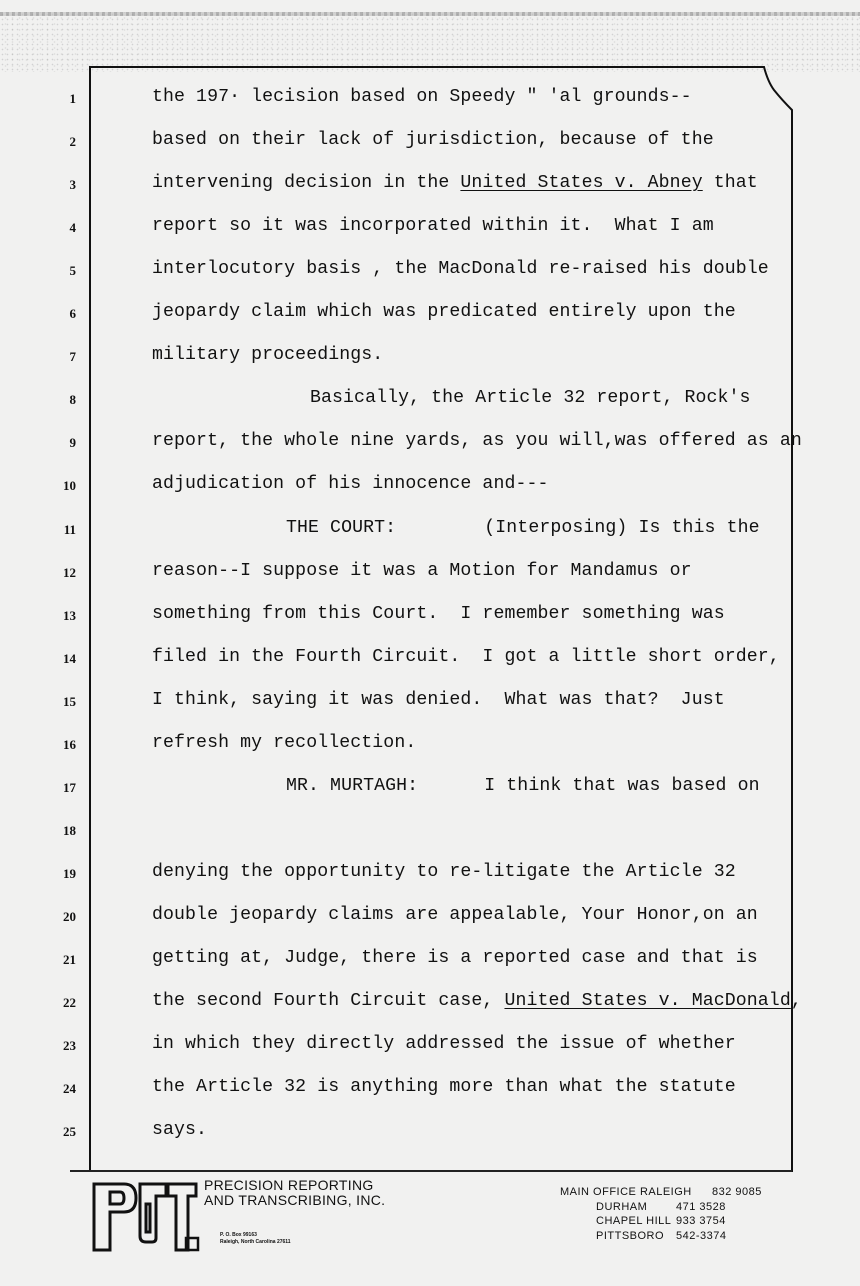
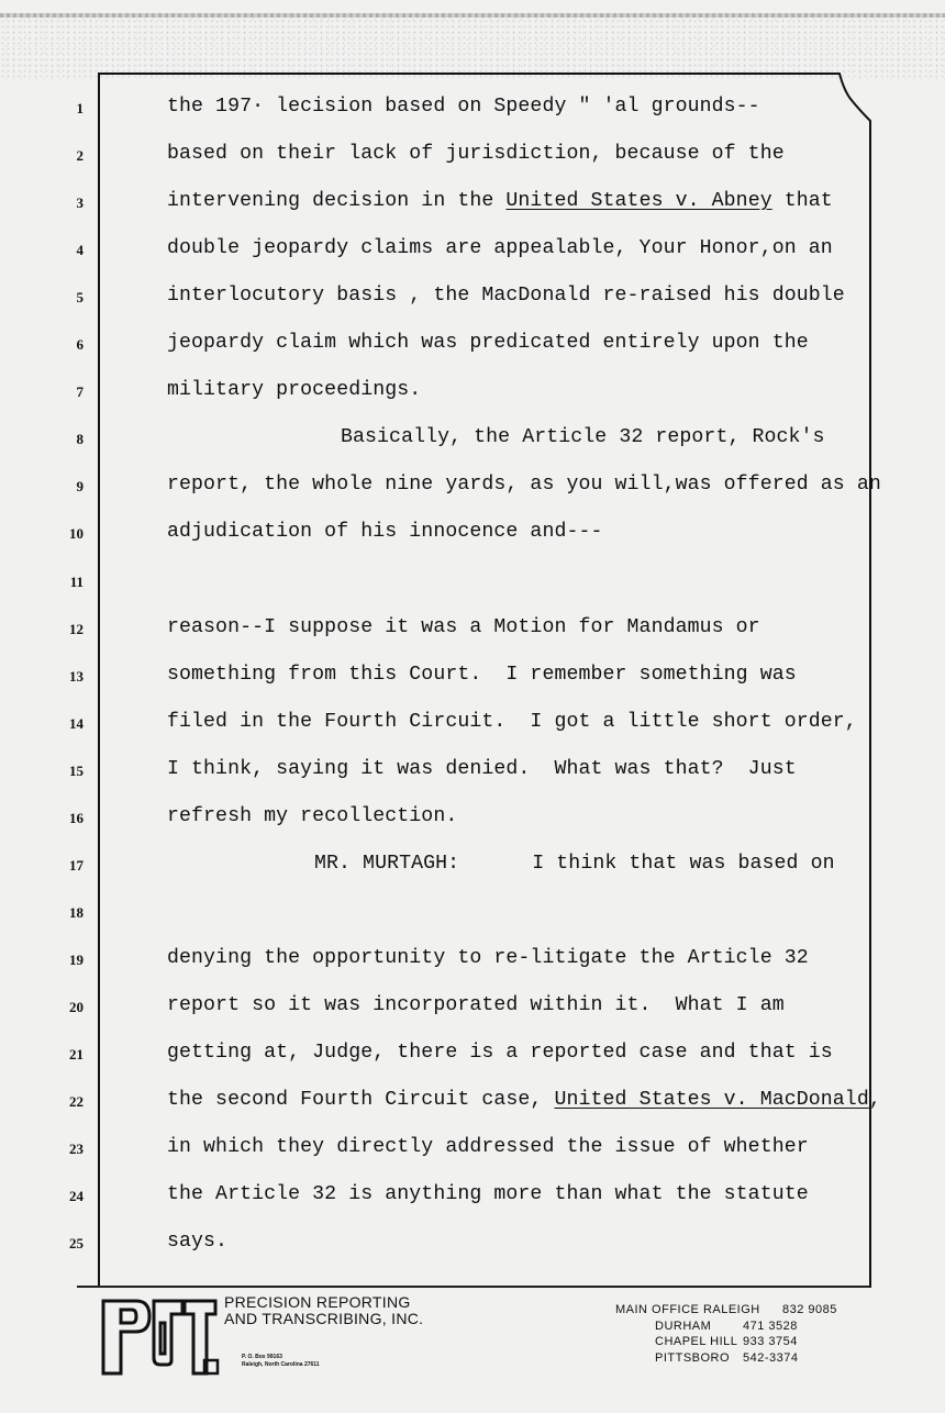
  1
  the 197· lecision based on Speedy ″ 'al grounds--
  2
  based on their lack of jurisdiction, because of the
  3
  intervening decision in the United States v. Abney that
  4
- report so it was incorporated within it. What I am
+ double jeopardy claims are appealable, Your Honor,on an
  5
  interlocutory basis , the MacDonald re-raised his double
  6
  jeopardy claim which was predicated entirely upon the
  7
  military proceedings.
  8
  Basically, the Article 32 report, Rock's
  9
  report, the whole nine yards, as you will,was offered as an
  10
  adjudication of his innocence and---
  11
- THE COURT: (Interposing) Is this the
  12
  reason--I suppose it was a Motion for Mandamus or
  13
  something from this Court. I remember something was
  14
  filed in the Fourth Circuit. I got a little short order,
  15
  I think, saying it was denied. What was that? Just
  16
  refresh my recollection.
  17
  MR. MURTAGH: I think that was based on
  18
  19
  denying the opportunity to re-litigate the Article 32
  20
- double jeopardy claims are appealable, Your Honor,on an
+ report so it was incorporated within it. What I am
  21
  getting at, Judge, there is a reported case and that is
  22
  the second Fourth Circuit case, United States v. MacDonald,
  23
  in which they directly addressed the issue of whether
  24
  the Article 32 is anything more than what the statute
  25
  says.
  PRECISION REPORTING
  AND TRANSCRIBING, INC.
  MAIN OFFICE RALEIGH
  832 9085
  DURHAM
  471 3528
  CHAPEL HILL
  933 3754
  PITTSBORO
  542-3374
